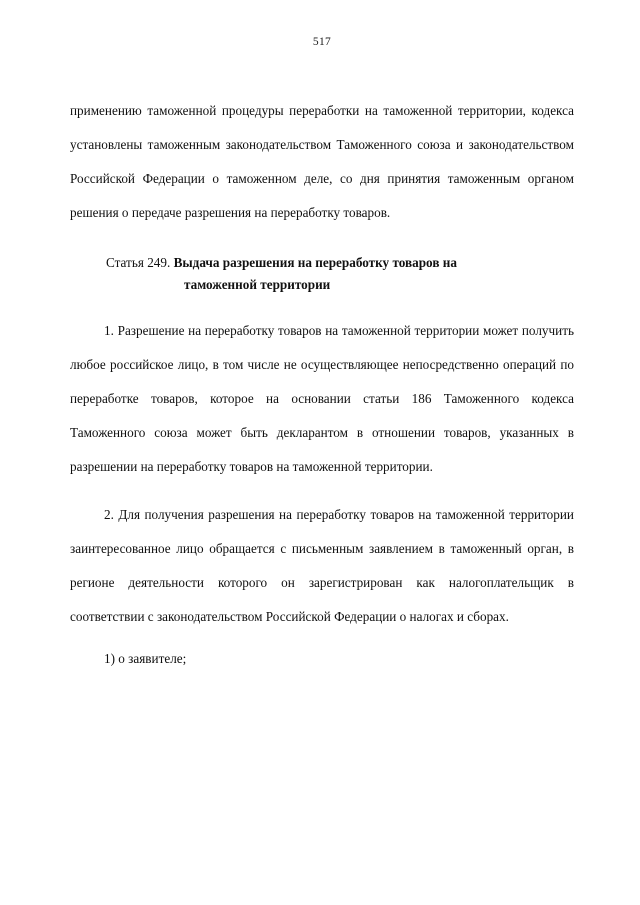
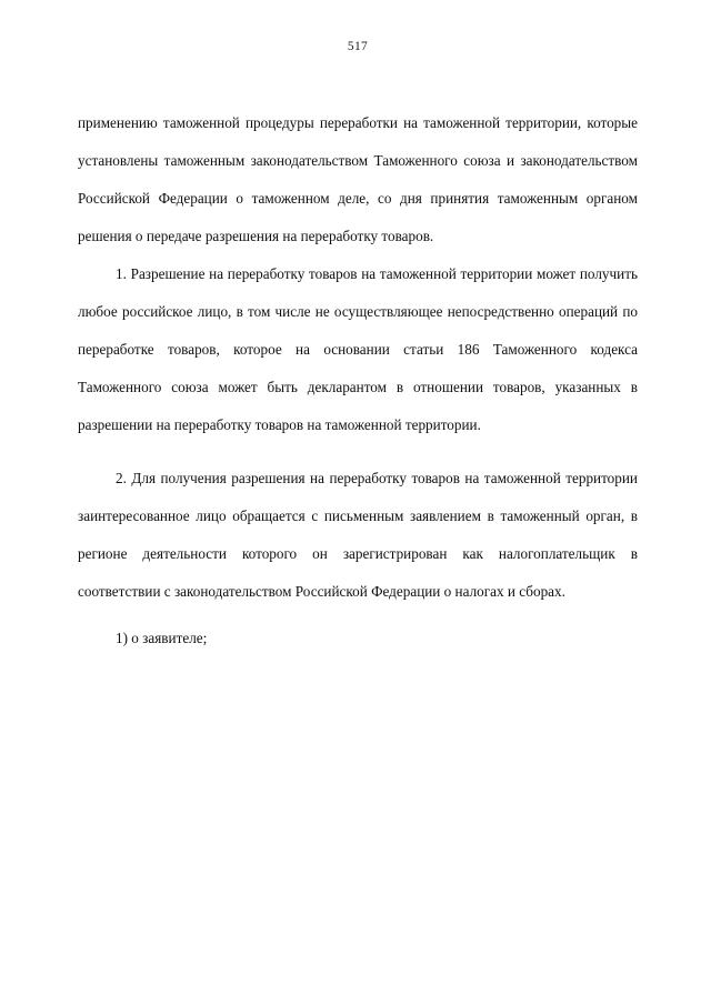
  517
- применению таможенной процедуры переработки на таможенной территории, кодекса установлены таможенным законодательством Таможенного союза и законодательством Российской Федерации о таможенном деле, со дня принятия таможенным органом решения о передаче разрешения на переработку товаров.
+ применению таможенной процедуры переработки на таможенной территории, которые установлены таможенным законодательством Таможенного союза и законодательством Российской Федерации о таможенном деле, со дня принятия таможенным органом решения о передаче разрешения на переработку товаров.
- Статья 249. Выдача разрешения на переработку товаров на
- таможенной территории
  1. Разрешение на переработку товаров на таможенной территории может получить любое российское лицо, в том числе не осуществляющее непосредственно операций по переработке товаров, которое на основании статьи 186 Таможенного кодекса Таможенного союза может быть декларантом в отношении товаров, указанных в разрешении на переработку товаров на таможенной территории.
  2. Для получения разрешения на переработку товаров на таможенной территории заинтересованное лицо обращается с письменным заявлением в таможенный орган, в регионе деятельности которого он зарегистрирован как налогоплательщик в соответствии с законодательством Российской Федерации о налогах и сборах.
  1) о заявителе;
